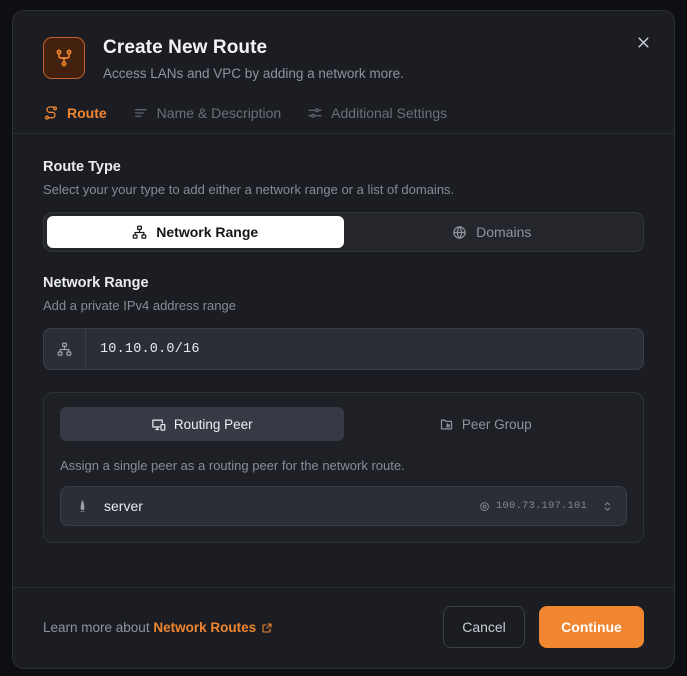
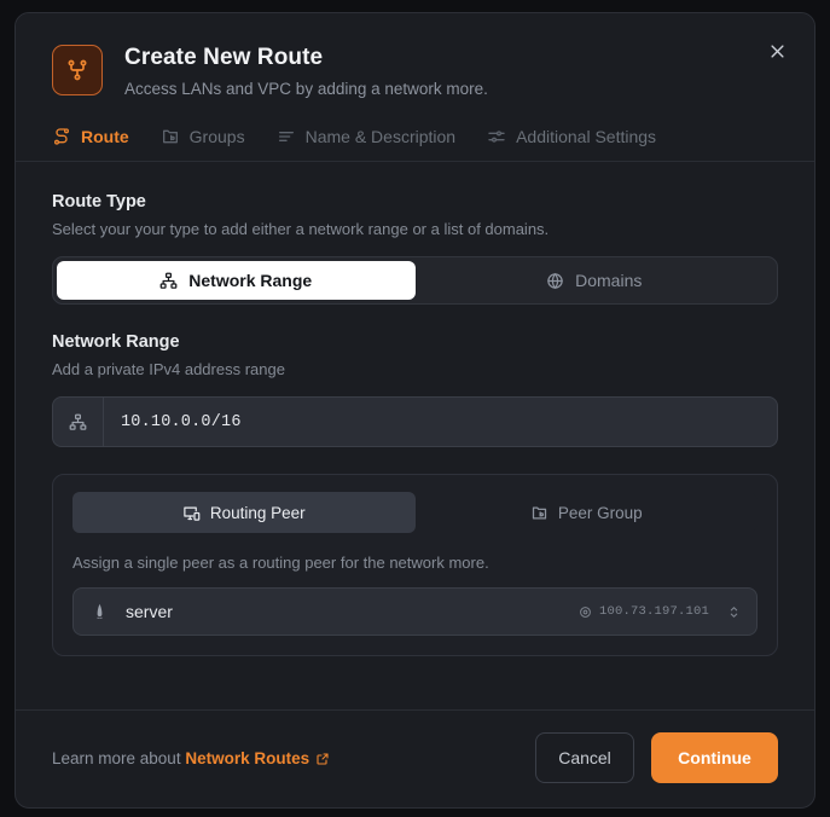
  Create New Route
  Access LANs and VPC by adding a network more.
  Route
+ Groups
  Name & Description
  Additional Settings
  Route Type
  Select your your type to add either a network range or a list of domains.
  Network Range
  Domains
  Network Range
  Add a private IPv4 address range
  10.10.0.0/16
  Routing Peer
  Peer Group
- Assign a single peer as a routing peer for the network route.
+ Assign a single peer as a routing peer for the network more.
  server
  100.73.197.101
  Learn more about Network Routes
  Cancel
  Continue
